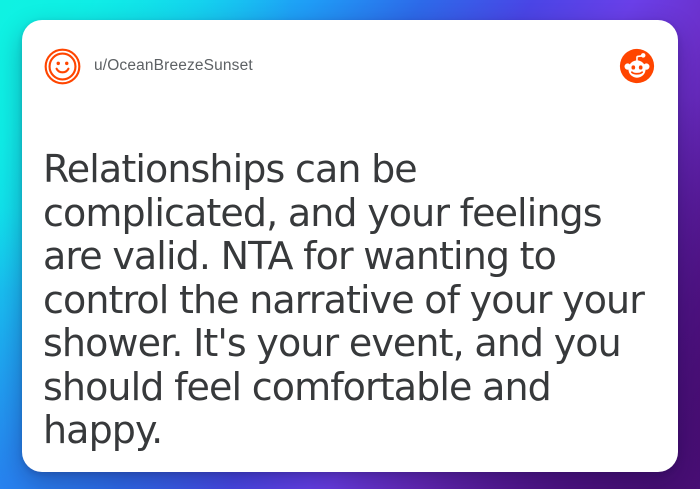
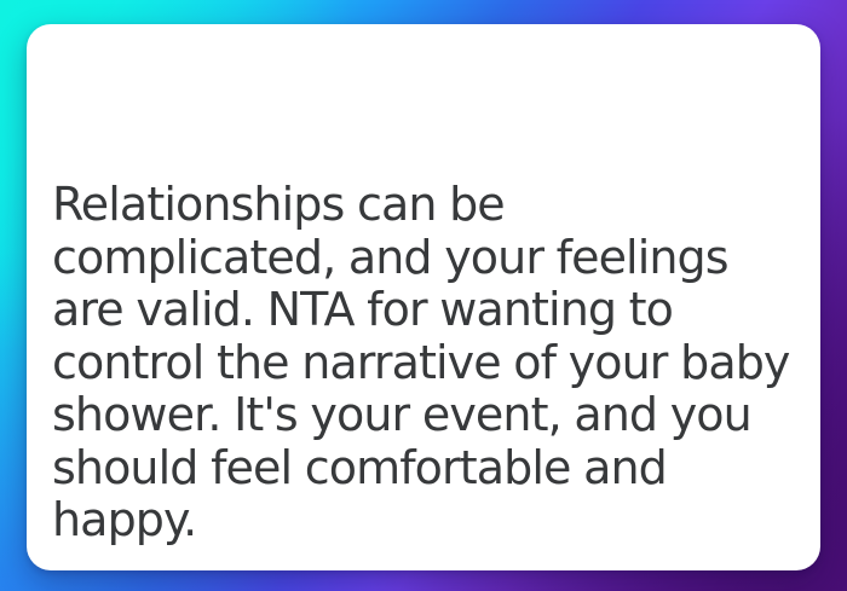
- u/OceanBreezeSunset
- Relationships can be complicated, and your feelings are valid. NTA for wanting to control the narrative of your your shower. It's your event, and you should feel comfortable and happy.
+ Relationships can be complicated, and your feelings are valid. NTA for wanting to control the narrative of your baby shower. It's your event, and you should feel comfortable and happy.
